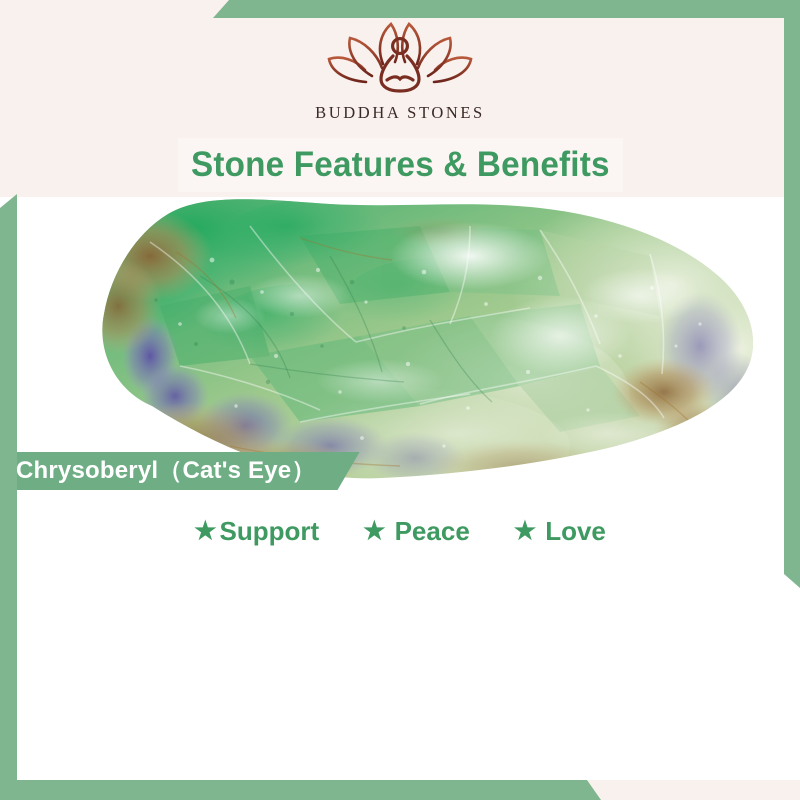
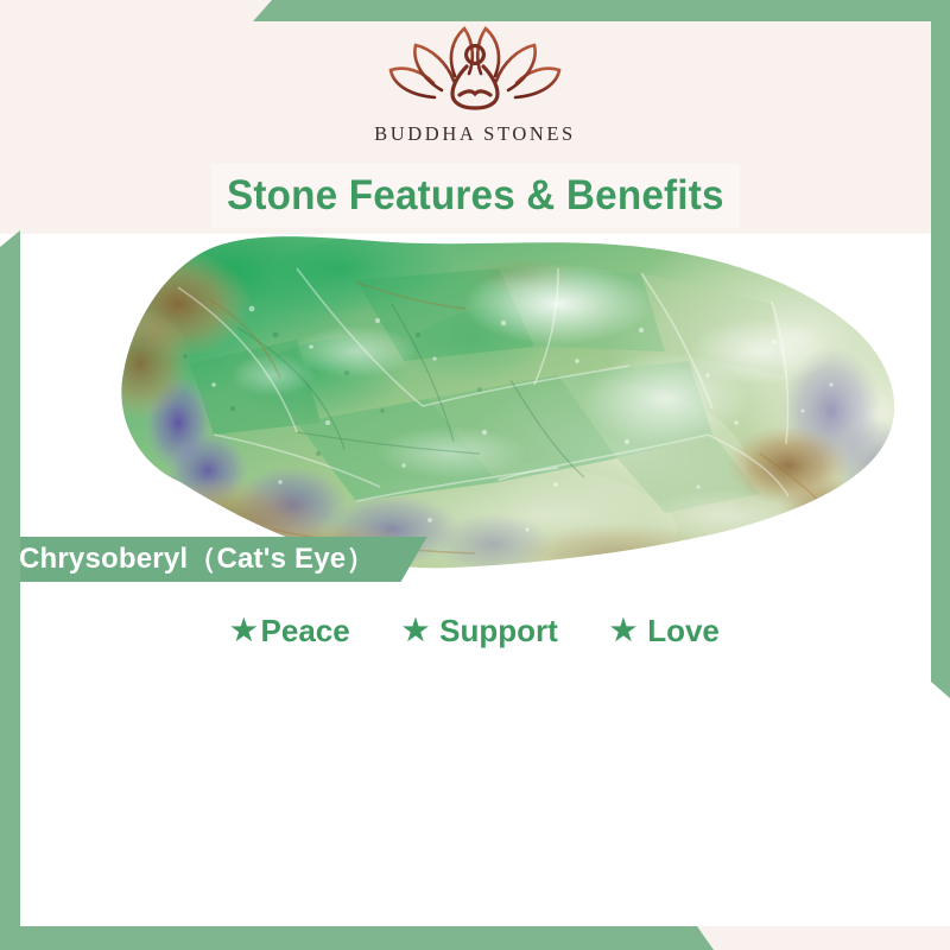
  BUDDHA STONES
  Chrysoberyl（Cat's Eye）
  ★
- Support
+ Peace
  ★
- Peace
+ Support
  ★
  Love
  Stone Features & Benefits
